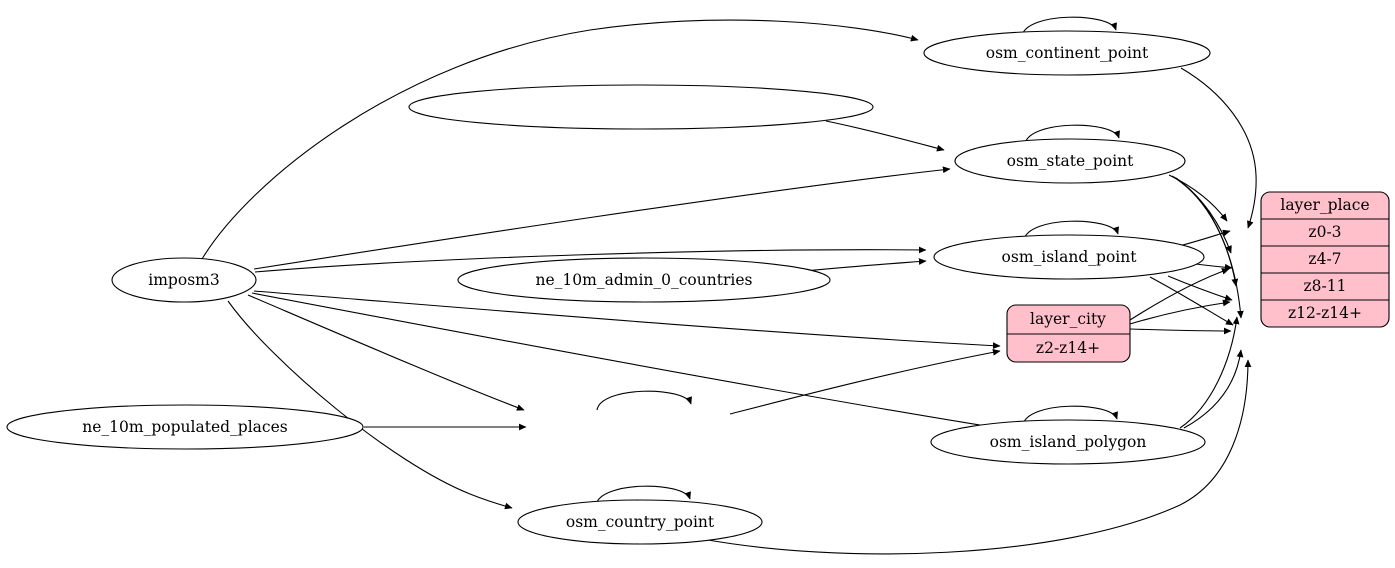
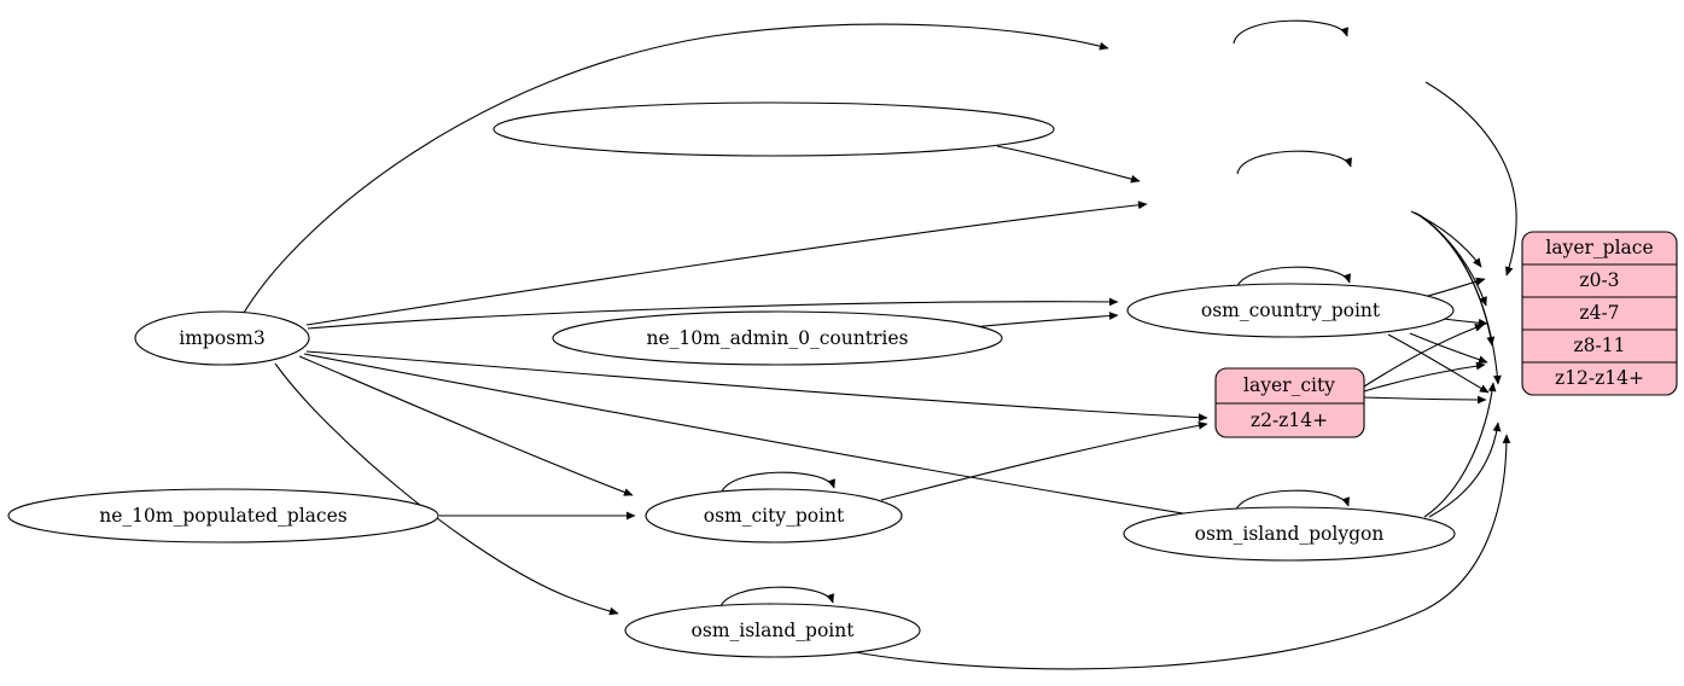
  imposm3
  ne_10m_admin_0_countries
  ne_10m_populated_places
- osm_continent_point
- osm_state_point
- osm_island_point
+ osm_country_point
+ osm_city_point
- osm_country_point
+ osm_island_point
  osm_island_polygon
  layer_place
  z0-3
  z4-7
  z8-11
  z12-z14+
  layer_city
  z2-z14+
